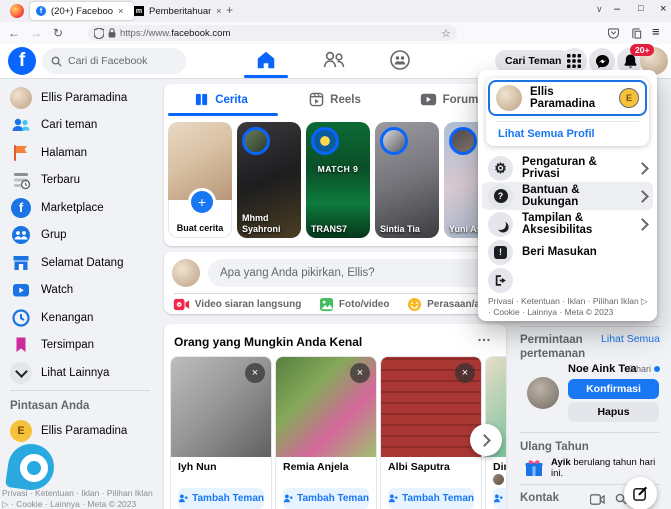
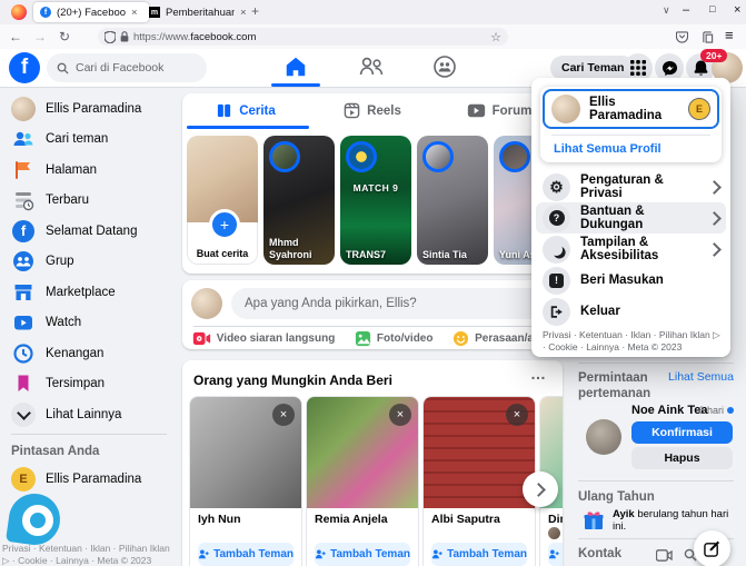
  (20+) Faceboo
  ×
  ×
  +
  ∨
  –
  □
  ×
  ←
  →
  ↻
  https://www.facebook.com
  ☆
  ≡
  f
  Cari di Facebook
  Cari Teman
  20+
  Ellis Paramadina
  Cari teman
  Halaman
  Terbaru
  f
- Marketplace
+ Selamat Datang
  Grup
- Selamat Datang
+ Marketplace
  Watch
  Kenangan
  Tersimpan
  Lihat Lainnya
  Pintasan Anda
  E
  Ellis Paramadina
  Privasi · Ketentuan · Iklan · Pilihan Iklan ▷ · Cookie · Lainnya · Meta © 2023
  Cerita
  Reels
  Forum
  +
  Buat cerita
  Mhmd Syahroni
  MATCH 9
  TRANS7
  Sintia Tia
  Apa yang Anda pikirkan, Ellis?
  Video siaran langsung
  Foto/video
- Orang yang Mungkin Anda Kenal
+ Orang yang Mungkin Anda Beri
  …
  ×
  Iyh Nun
  Tambah Teman
  ×
  Remia Anjela
  Tambah Teman
  ×
  Albi Saputra
  Tambah Teman
  Permintaan pertemanan
  Lihat Semua
  Noe Aink Tea
  6 hari
  Konfirmasi
  Hapus
  Ulang Tahun
  Ayik berulang tahun hari ini.
  Kontak
  Ellis Paramadina
  E
  Lihat Semua Profil
  ⚙
  Pengaturan & Privasi
  ?
  Bantuan & Dukungan
  Tampilan & Aksesibilitas
  !
  Beri Masukan
+ Keluar
  Privasi · Ketentuan · Iklan · Pilihan Iklan ▷ · Cookie · Lainnya · Meta © 2023
